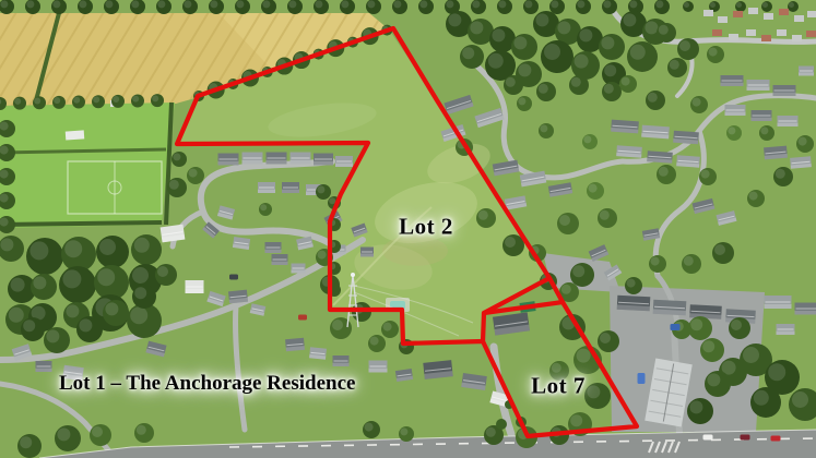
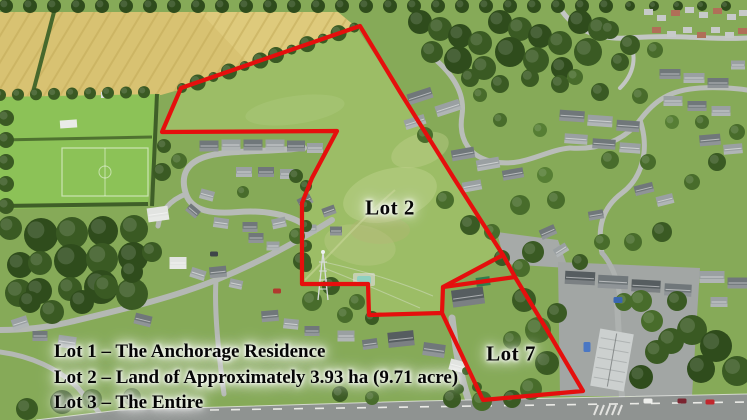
  Lot 2
  Lot 7
  Lot 1 – The Anchorage Residence
+ Lot 2 – Land of Approximately 3.93 ha (9.71 acre)
+ Lot 3 – The Entire
